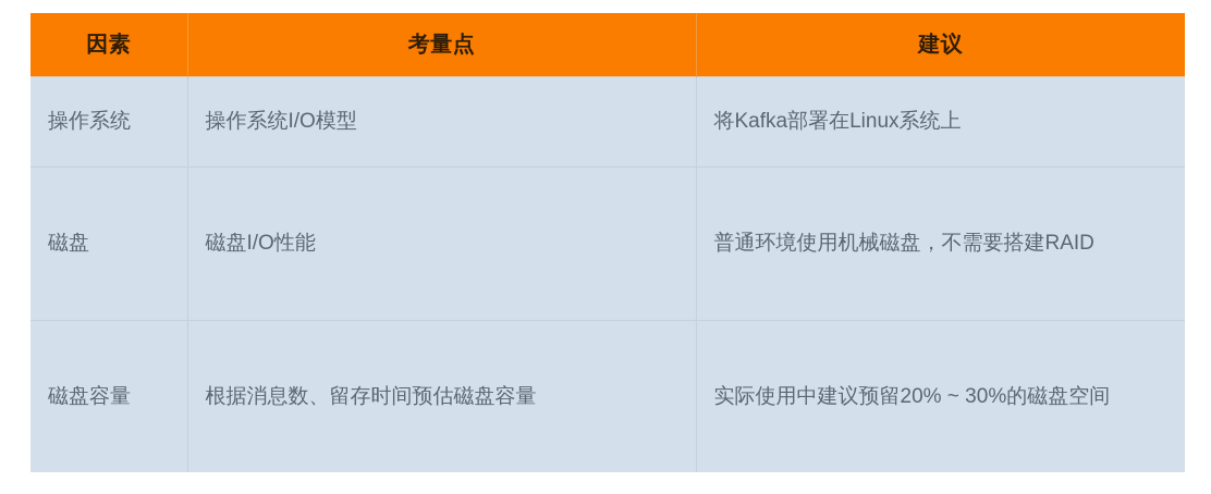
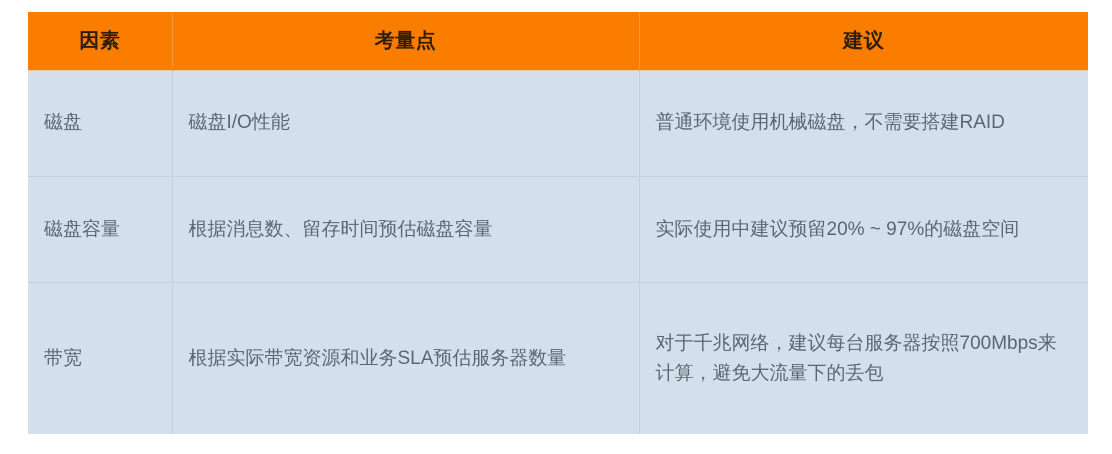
  因素	考量点	建议
- 操作系统	操作系统I/O模型	将Kafka部署在Linux系统上
  磁盘	磁盘I/O性能	普通环境使用机械磁盘，不需要搭建RAID
- 磁盘容量	根据消息数、留存时间预估磁盘容量	实际使用中建议预留20% ~ 30%的磁盘空间
+ 磁盘容量	根据消息数、留存时间预估磁盘容量	实际使用中建议预留20% ~ 97%的磁盘空间
+ 带宽	根据实际带宽资源和业务SLA预估服务器数量	对于千兆网络，建议每台服务器按照700Mbps来计算，避免大流量下的丢包
